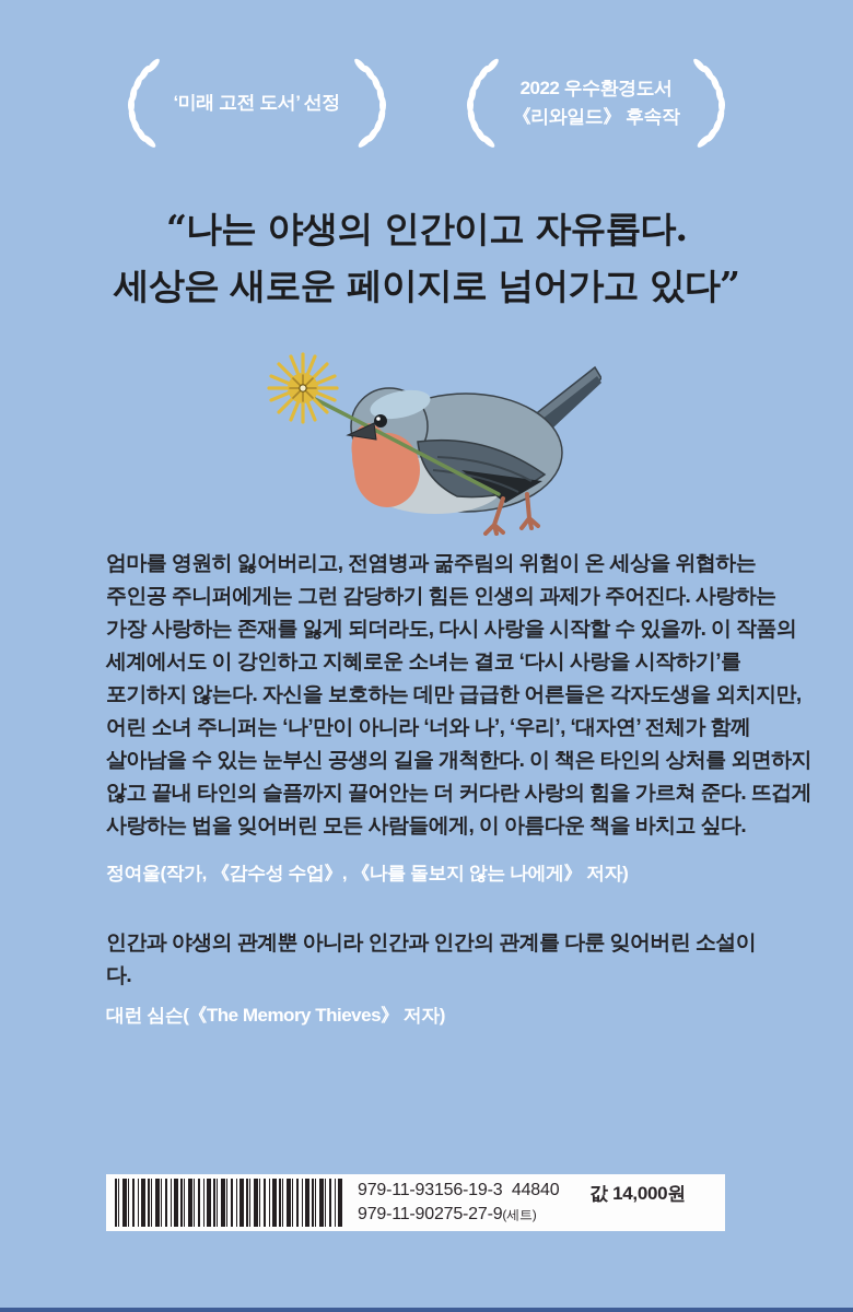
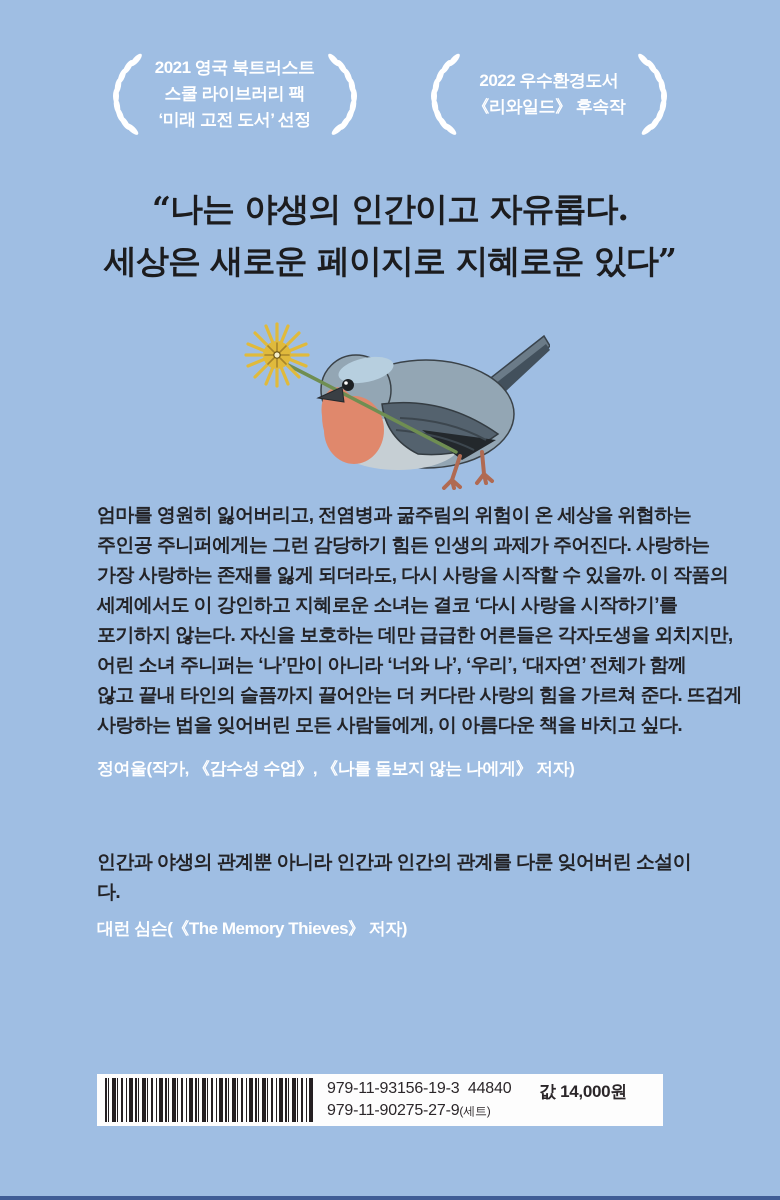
+ 2021 영국 북트러스트
+ 스쿨 라이브러리 팩
  ‘미래 고전 도서’ 선정
  2022 우수환경도서
  《리와일드》 후속작
  “나는 야생의 인간이고 자유롭다.
- 세상은 새로운 페이지로 넘어가고 있다”
+ 세상은 새로운 페이지로 지혜로운 있다”
  엄마를 영원히 잃어버리고, 전염병과 굶주림의 위험이 온 세상을 위협하는
  주인공 주니퍼에게는 그런 감당하기 힘든 인생의 과제가 주어진다. 사랑하는
  가장 사랑하는 존재를 잃게 되더라도, 다시 사랑을 시작할 수 있을까. 이 작품의
  세계에서도 이 강인하고 지혜로운 소녀는 결코 ‘다시 사랑을 시작하기’를
  포기하지 않는다. 자신을 보호하는 데만 급급한 어른들은 각자도생을 외치지만,
  어린 소녀 주니퍼는 ‘나’만이 아니라 ‘너와 나’, ‘우리’, ‘대자연’ 전체가 함께
- 살아남을 수 있는 눈부신 공생의 길을 개척한다. 이 책은 타인의 상처를 외면하지
  않고 끝내 타인의 슬픔까지 끌어안는 더 커다란 사랑의 힘을 가르쳐 준다. 뜨겁게
  사랑하는 법을 잊어버린 모든 사람들에게, 이 아름다운 책을 바치고 싶다.
  정여울(작가, 《감수성 수업》, 《나를 돌보지 않는 나에게》 저자)
  인간과 야생의 관계뿐 아니라 인간과 인간의 관계를 다룬 잊어버린 소설이다.
  대런 심슨(《The Memory Thieves》 저자)
  979-11-93156-19-3 44840
  979-11-90275-27-9(세트)
  값 14,000원
